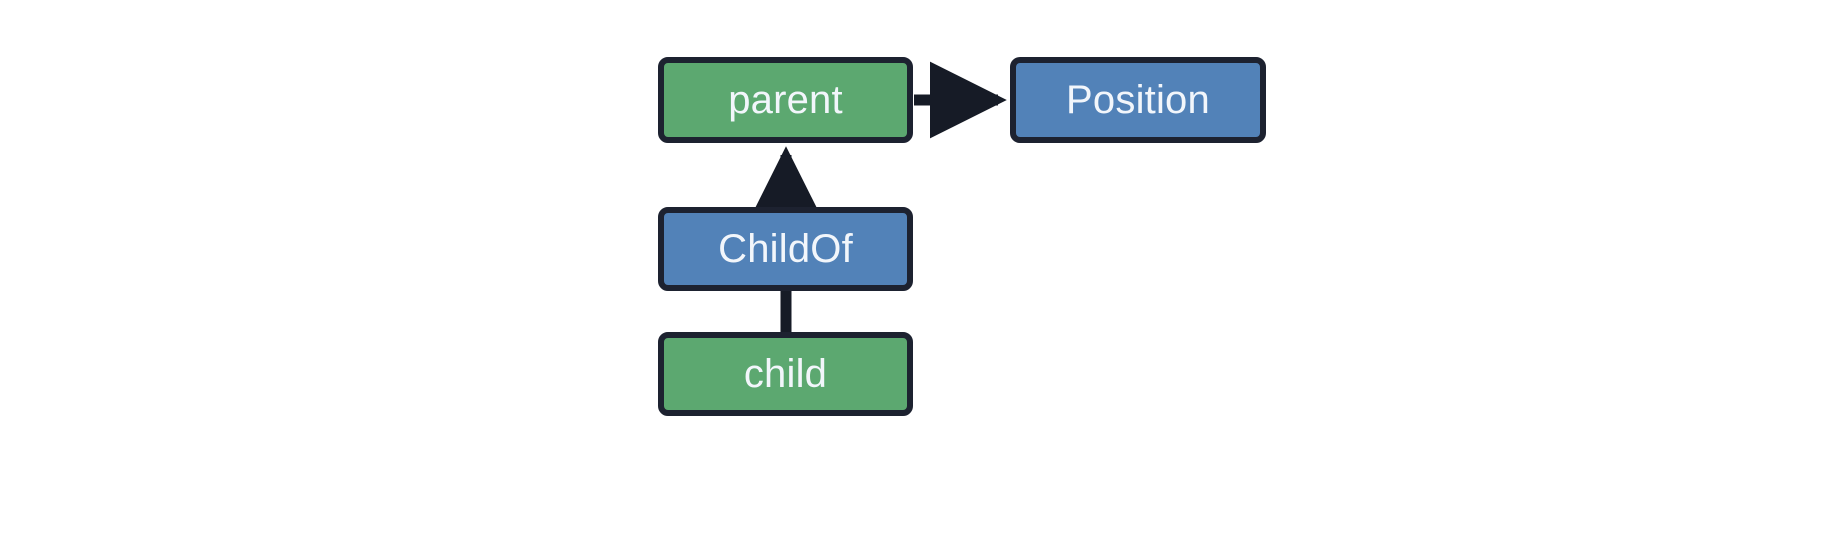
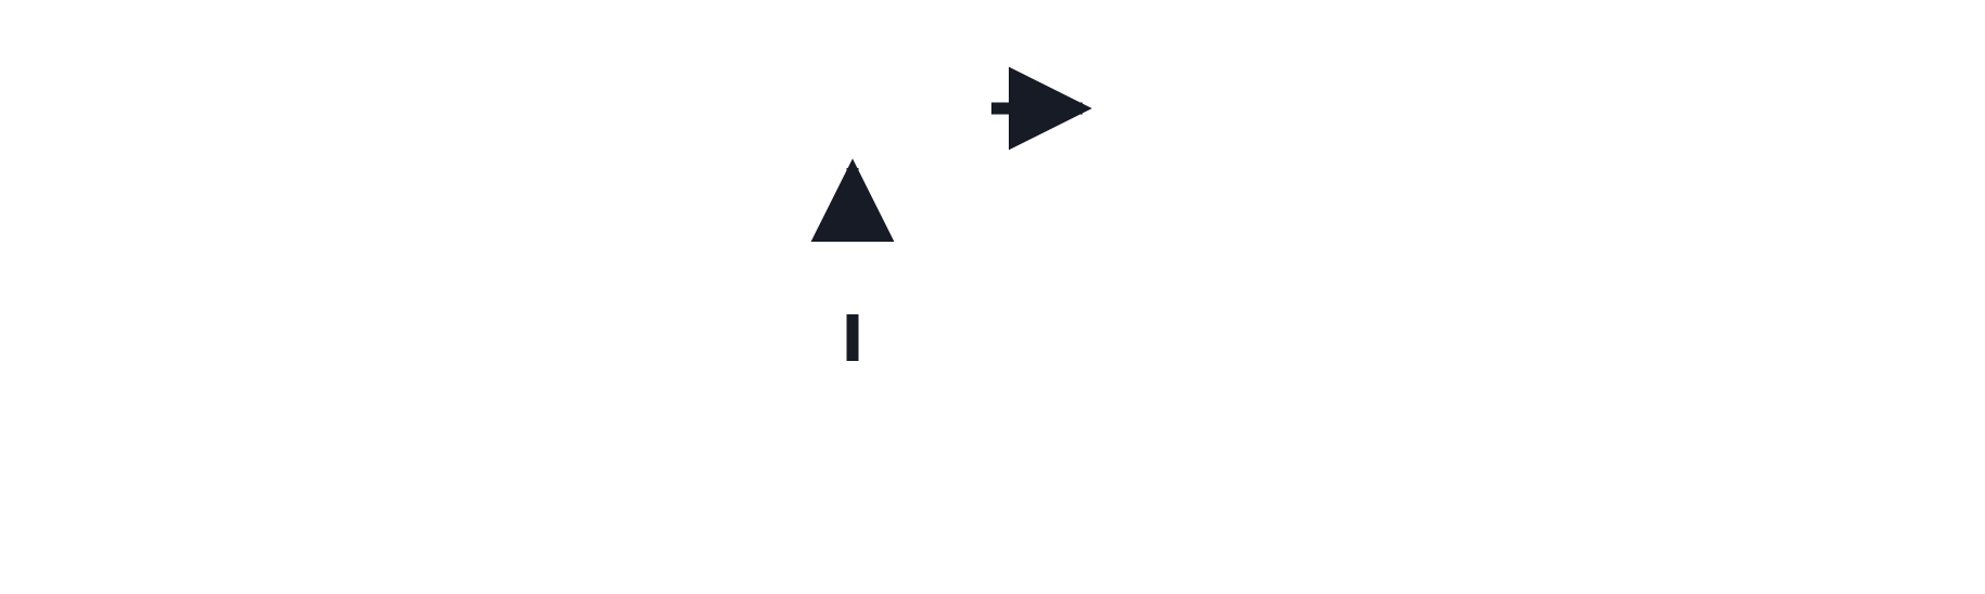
- parent
- Position
- ChildOf
- child
